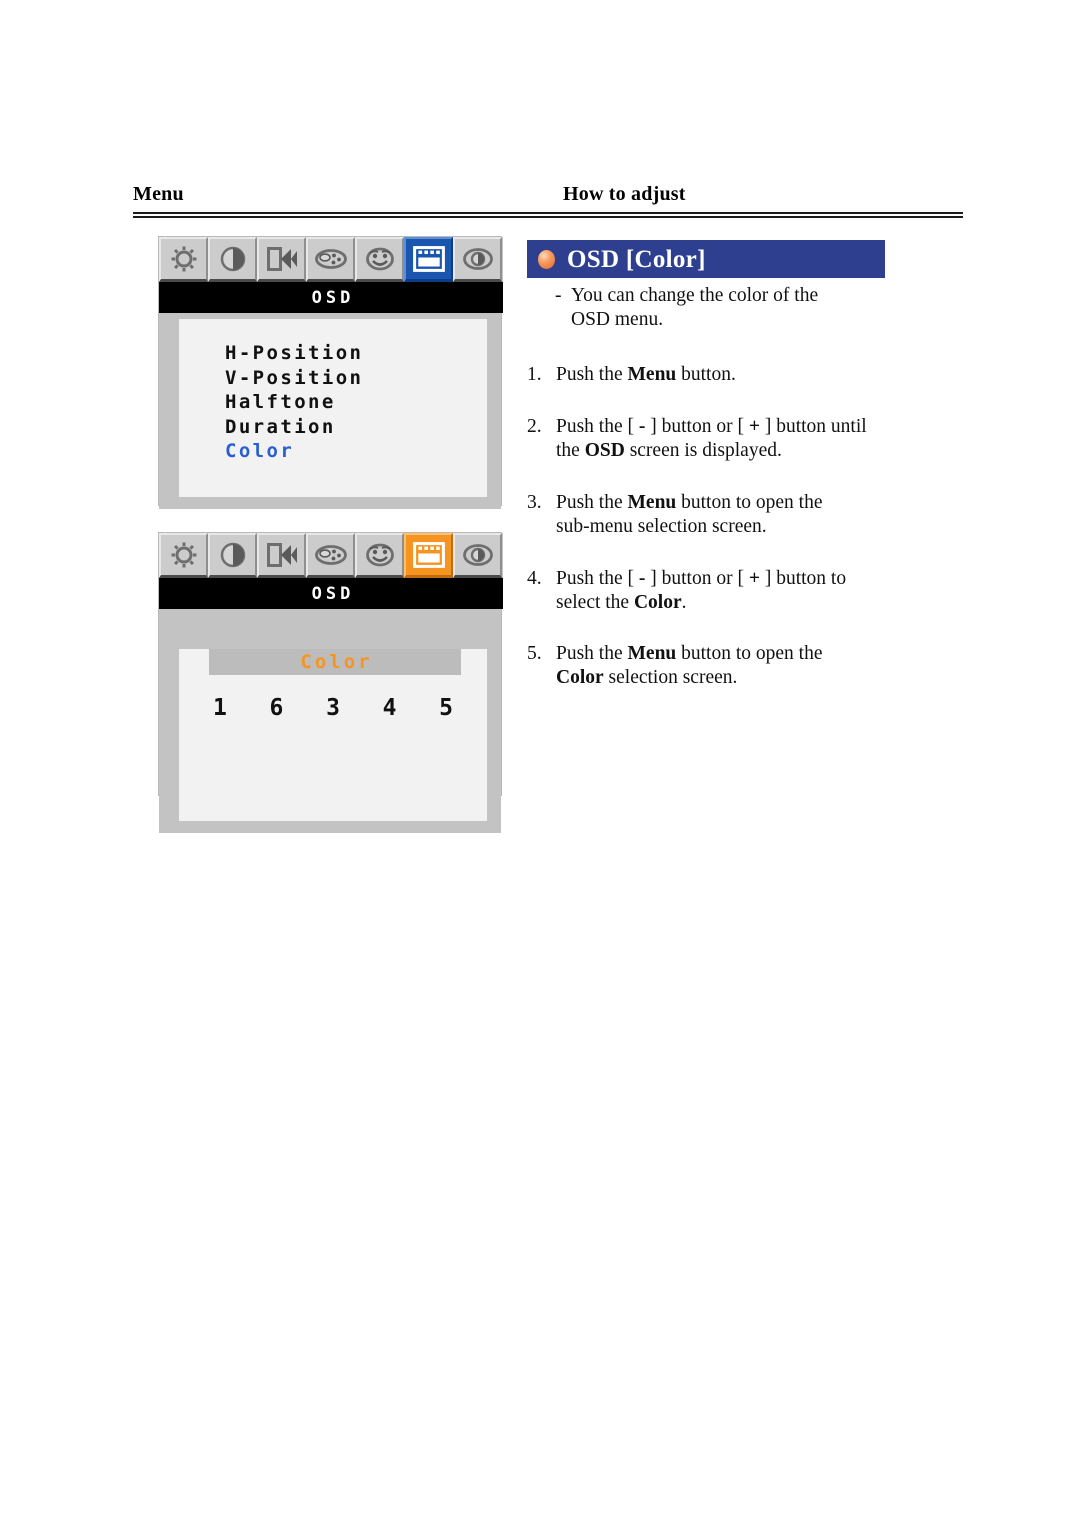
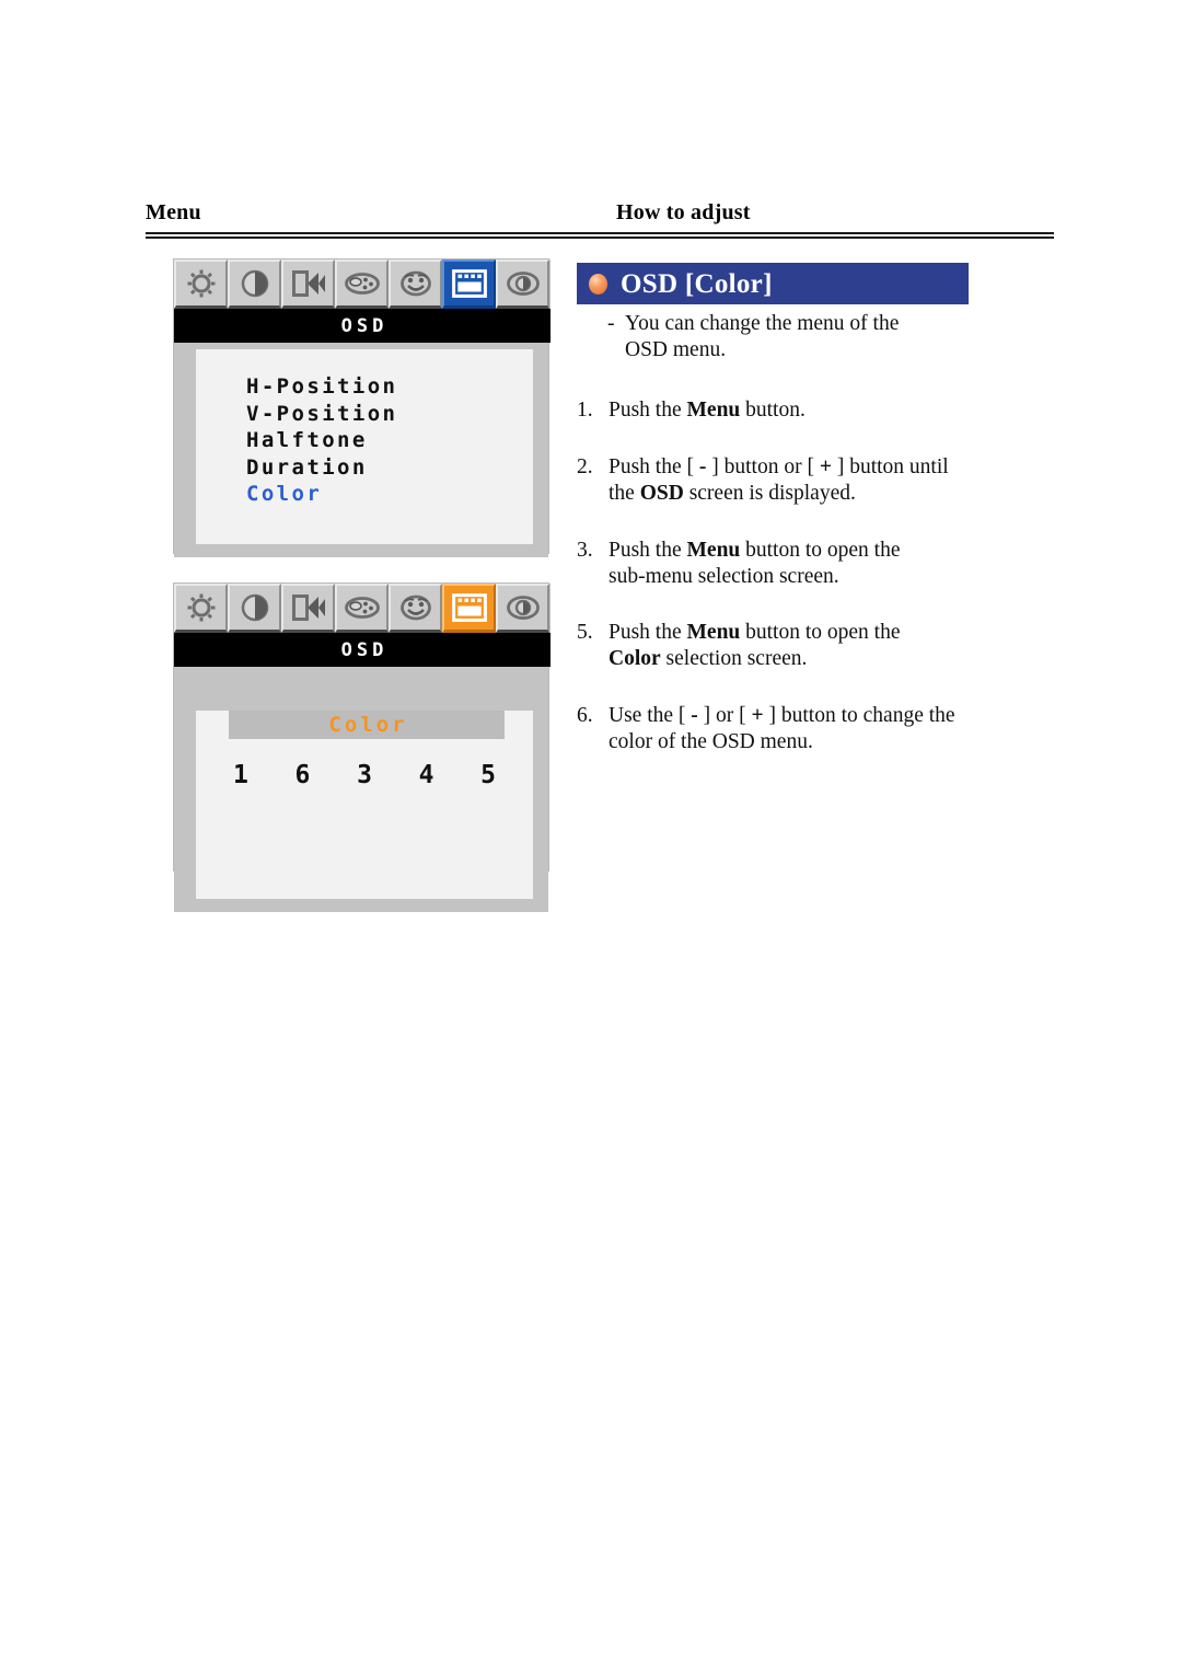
  Menu
  How to adjust
  OSD
  H-Position
  V-Position
  Halftone
  Duration
  Color
  OSD
  Color
  1
  6
  3
  4
  5
  OSD [Color]
- - You can change the color of the
+ - You can change the menu of the
  OSD menu.
  1.
  Push the Menu button.
  2.
  Push the [ - ] button or [ + ] button until
  the OSD screen is displayed.
  3.
  Push the Menu button to open the
  sub-menu selection screen.
- 4.
- Push the [ - ] button or [ + ] button to
- select the Color.
  5.
  Push the Menu button to open the
  Color selection screen.
+ 6.
+ Use the [ - ] or [ + ] button to change the
+ color of the OSD menu.
